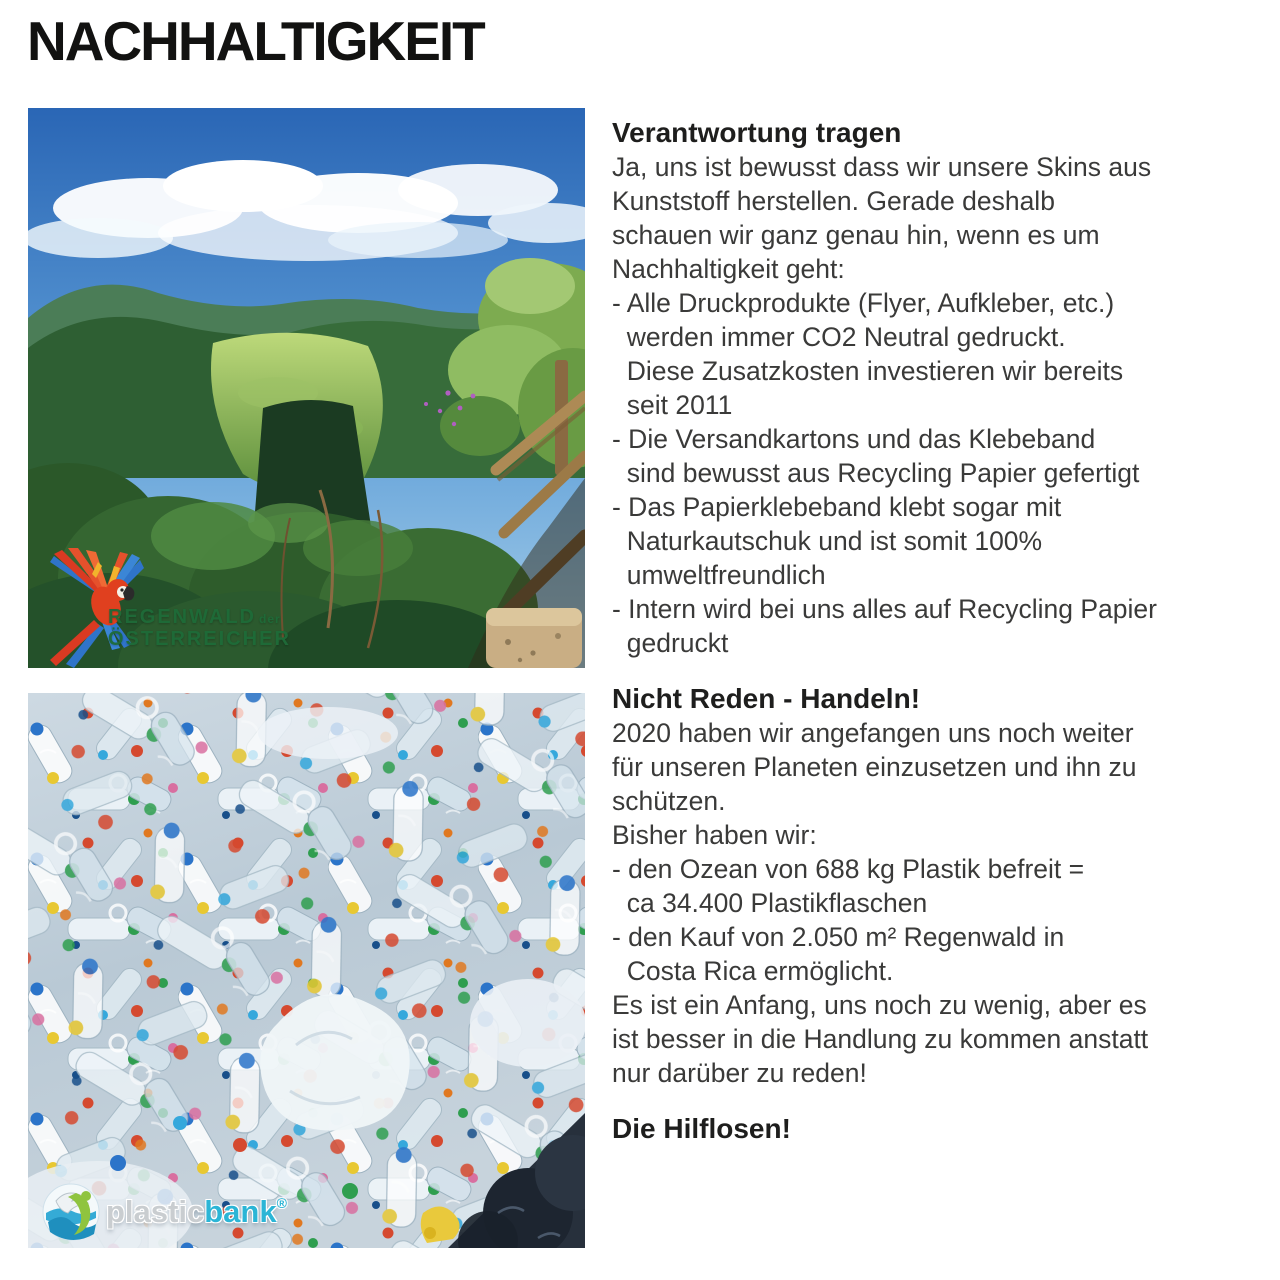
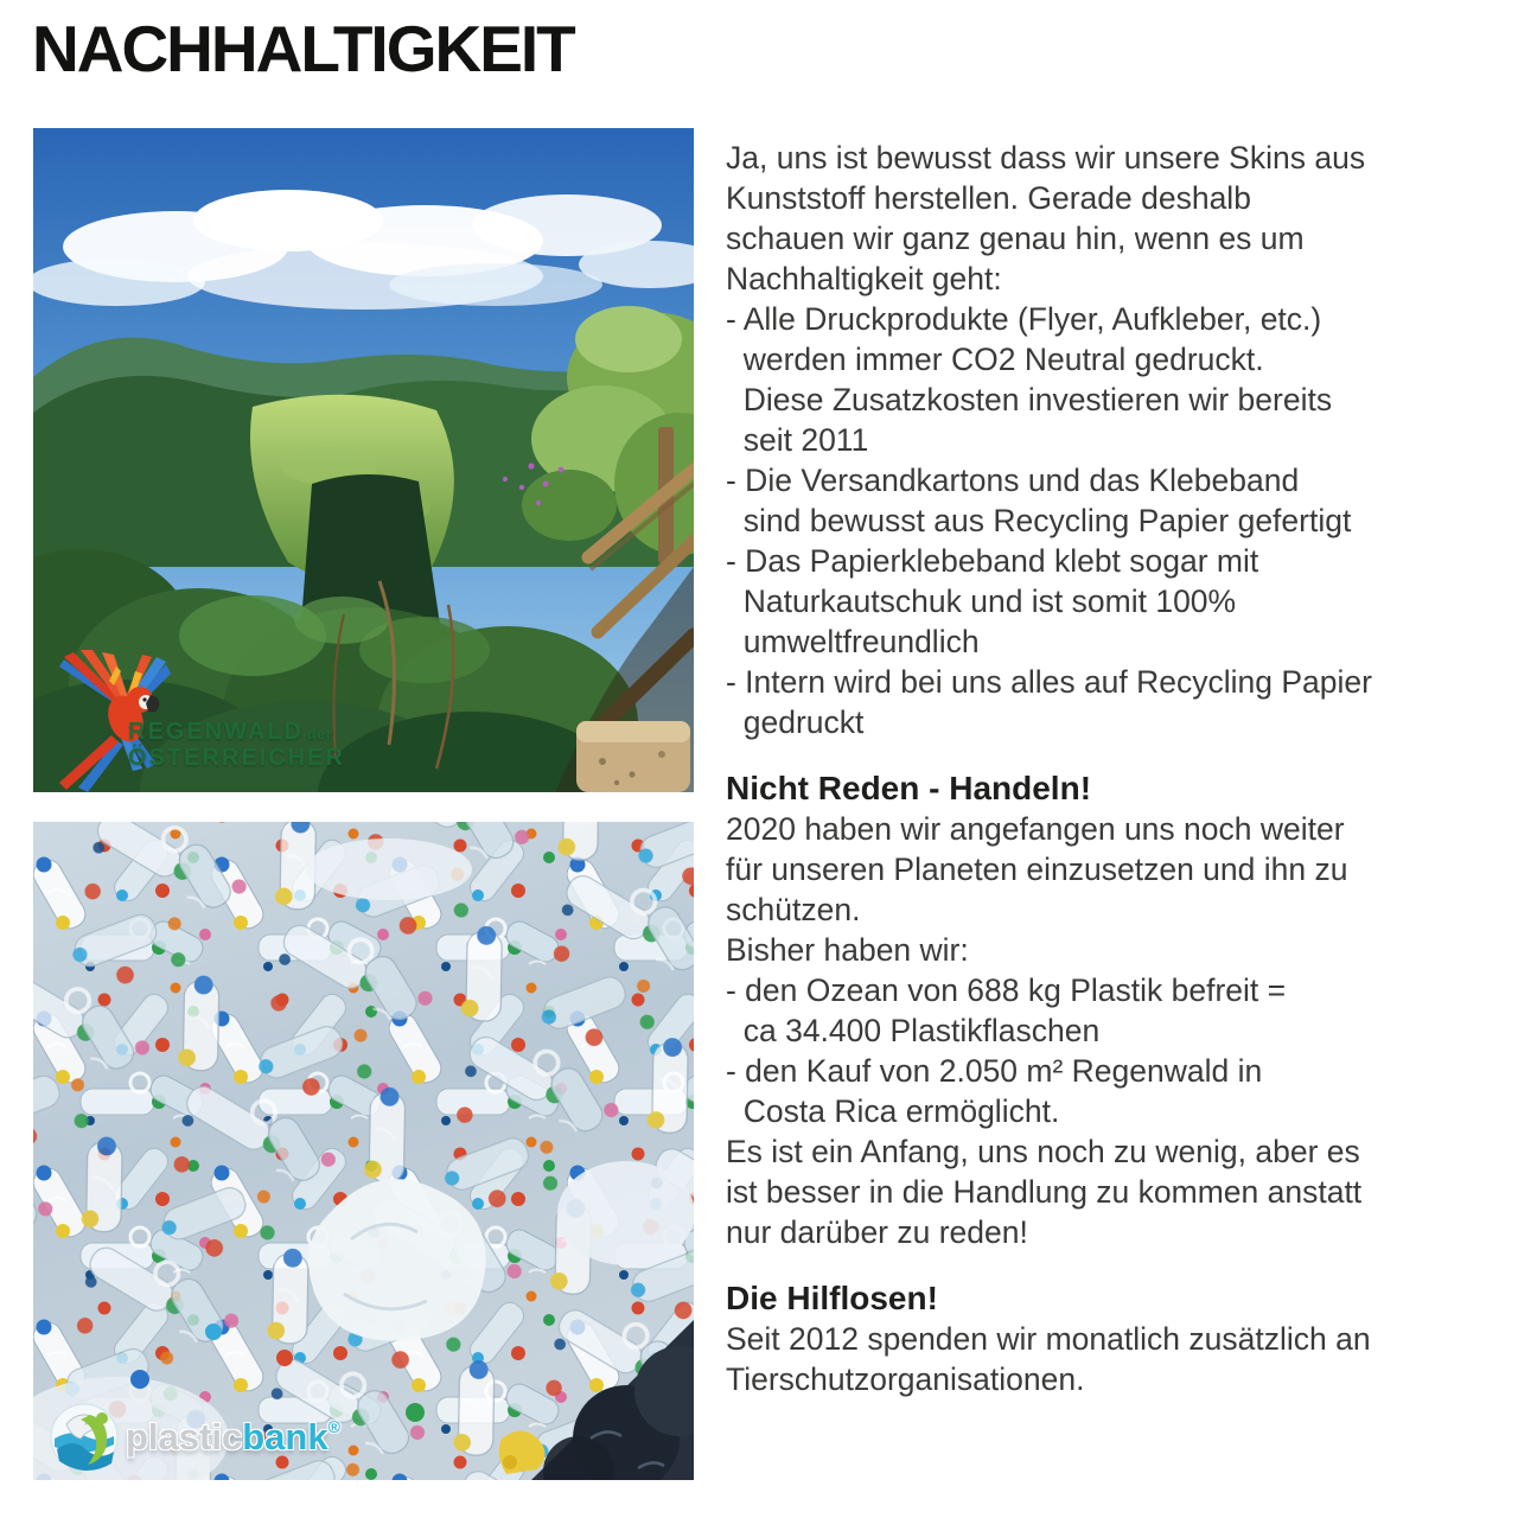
  NACHHALTIGKEIT
  REGENWALD der
  ÖSTERREICHER
  plasticbank®
- Verantwortung tragen
  Ja, uns ist bewusst dass wir unsere Skins aus
  Kunststoff herstellen. Gerade deshalb
  schauen wir ganz genau hin, wenn es um
  Nachhaltigkeit geht:
  - Alle Druckprodukte (Flyer, Aufkleber, etc.)
  werden immer CO2 Neutral gedruckt.
  Diese Zusatzkosten investieren wir bereits
  seit 2011
  - Die Versandkartons und das Klebeband
  sind bewusst aus Recycling Papier gefertigt
  - Das Papierklebeband klebt sogar mit
  Naturkautschuk und ist somit 100%
  umweltfreundlich
  - Intern wird bei uns alles auf Recycling Papier
  gedruckt
  Nicht Reden - Handeln!
  2020 haben wir angefangen uns noch weiter
  für unseren Planeten einzusetzen und ihn zu
  schützen.
  Bisher haben wir:
  - den Ozean von 688 kg Plastik befreit =
  ca 34.400 Plastikflaschen
  - den Kauf von 2.050 m² Regenwald in
  Costa Rica ermöglicht.
  Es ist ein Anfang, uns noch zu wenig, aber es
  ist besser in die Handlung zu kommen anstatt
  nur darüber zu reden!
  Die Hilflosen!
+ Seit 2012 spenden wir monatlich zusätzlich an
+ Tierschutzorganisationen.
